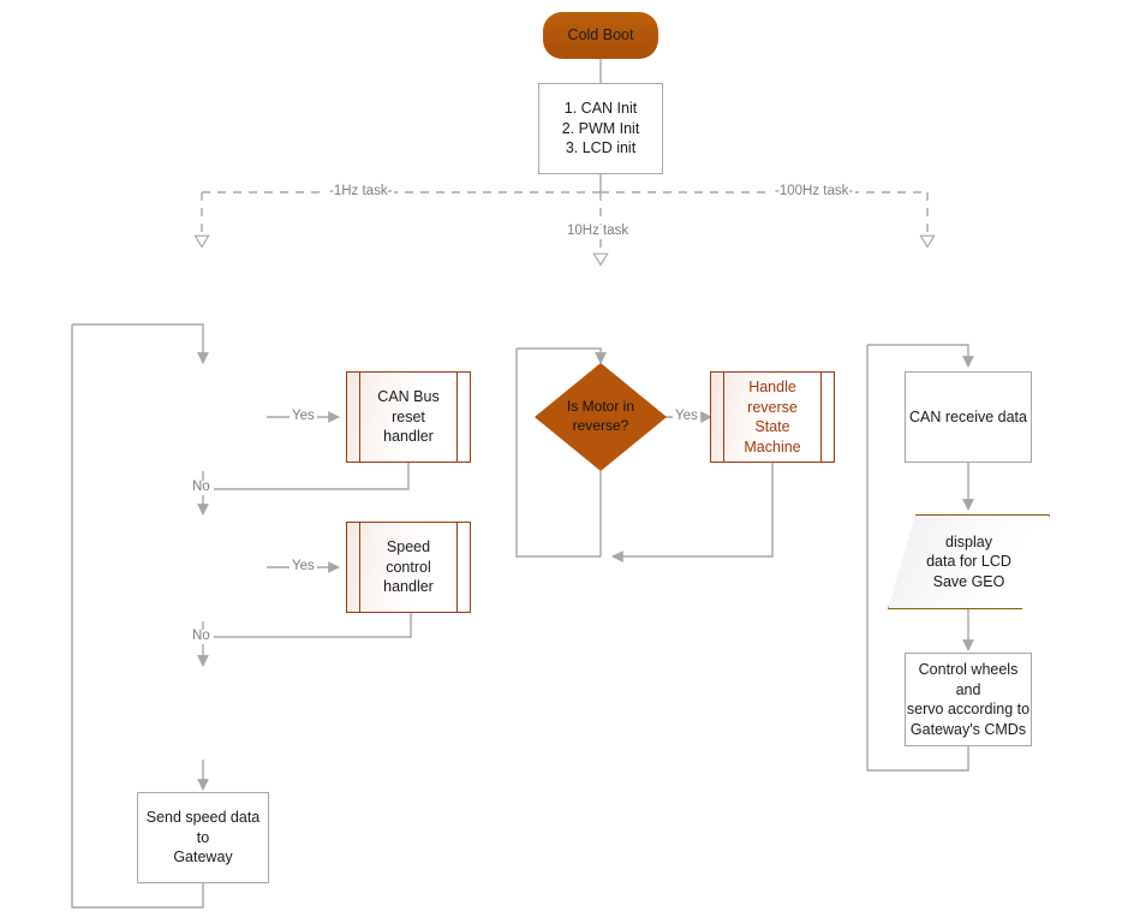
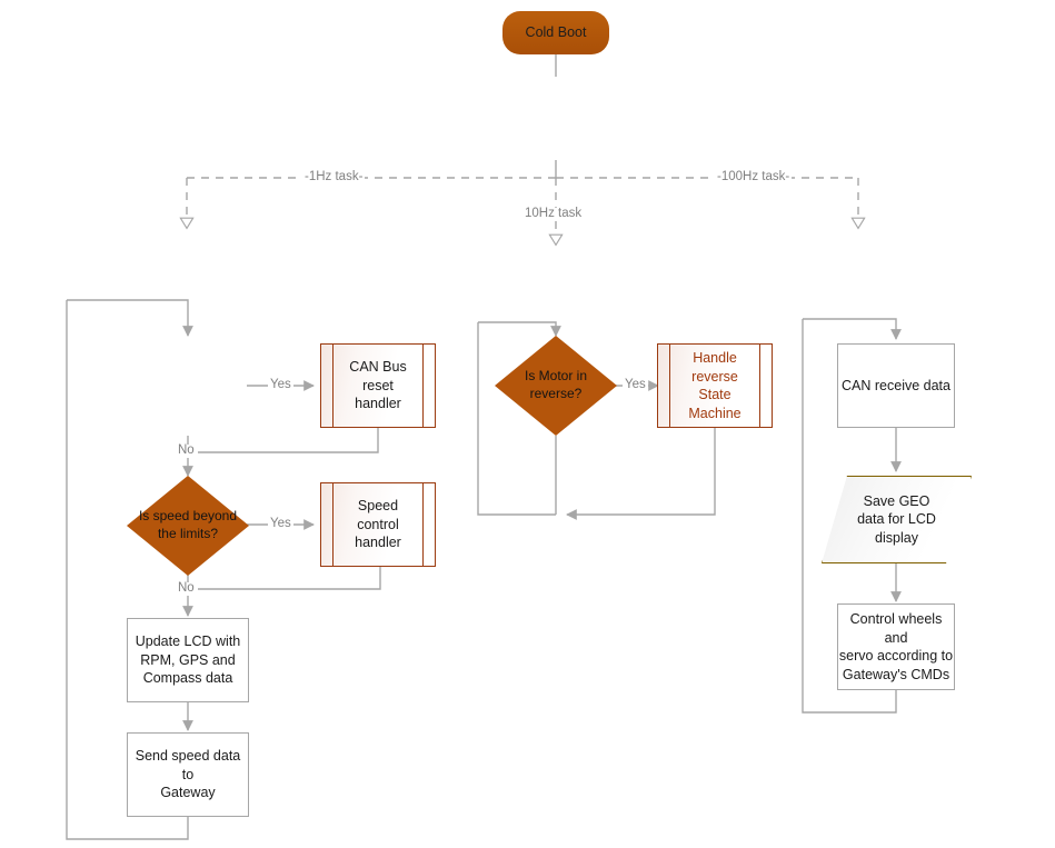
  Cold Boot
- 1. CAN Init
- 2. PWM Init
- 3. LCD init
  -1Hz task-
  10Hz task
  -100Hz task-
  Yes
  No
  CAN Bus reset
  handler
+ Is speed beyond
+ the limits?
  Yes
  No
  Speed control
  handler
+ Update LCD with
+ RPM, GPS and
+ Compass data
  Send speed data to
  Gateway
  Is Motor in
  reverse?
  Yes
  Handle reverse
  State Machine
  CAN receive data
- display
+ Save GEO
  data for LCD
- Save GEO
+ display
  Control wheels and
  servo according to
  Gateway's CMDs
